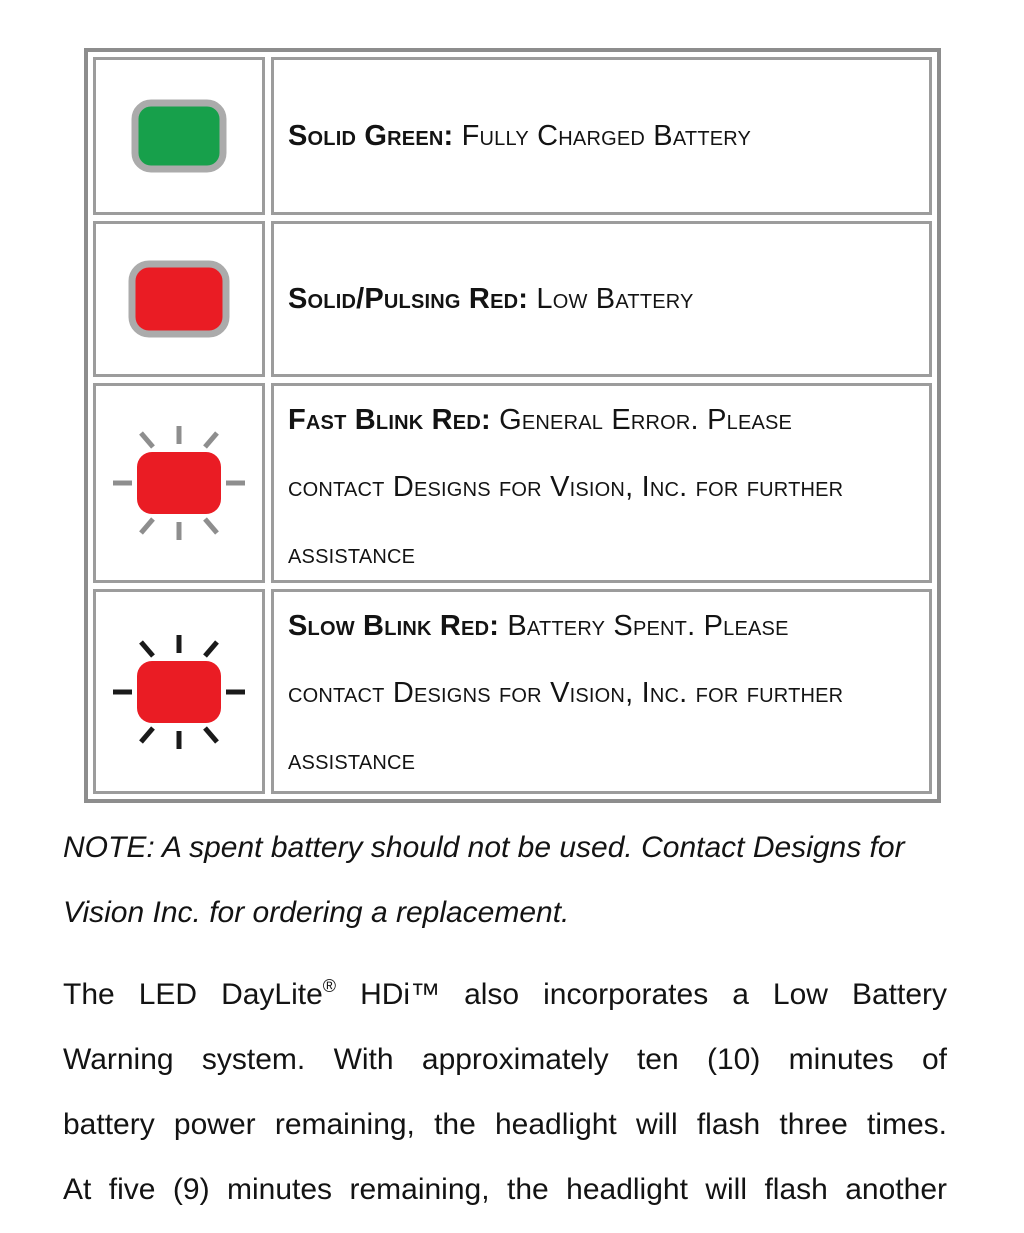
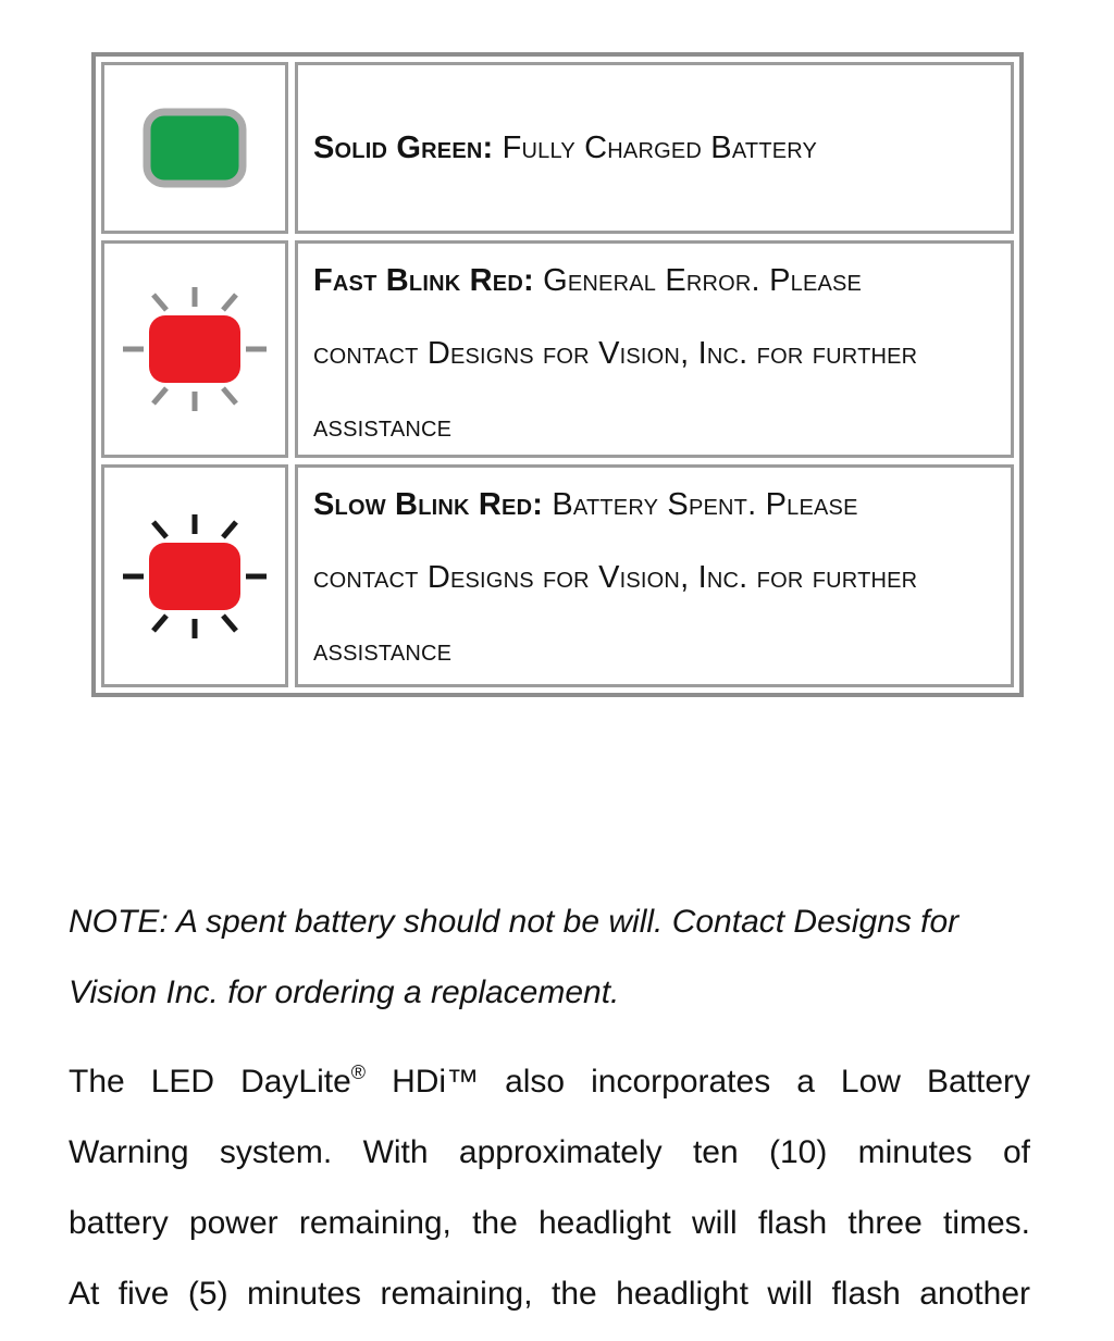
  Solid Green: Fully Charged Battery
- Solid/Pulsing Red: Low Battery
  Fast Blink Red: General Error. Please
  contact Designs for Vision, Inc. for further
  assistance
  Slow Blink Red: Battery Spent. Please
  contact Designs for Vision, Inc. for further
  assistance
- NOTE: A spent battery should not be used. Contact Designs for
+ NOTE: A spent battery should not be will. Contact Designs for
  Vision Inc. for ordering a replacement.
  The LED DayLite® HDi™ also incorporates a Low Battery
  Warning system. With approximately ten (10) minutes of
  battery power remaining, the headlight will flash three times.
- At five (9) minutes remaining, the headlight will flash another
+ At five (5) minutes remaining, the headlight will flash another
